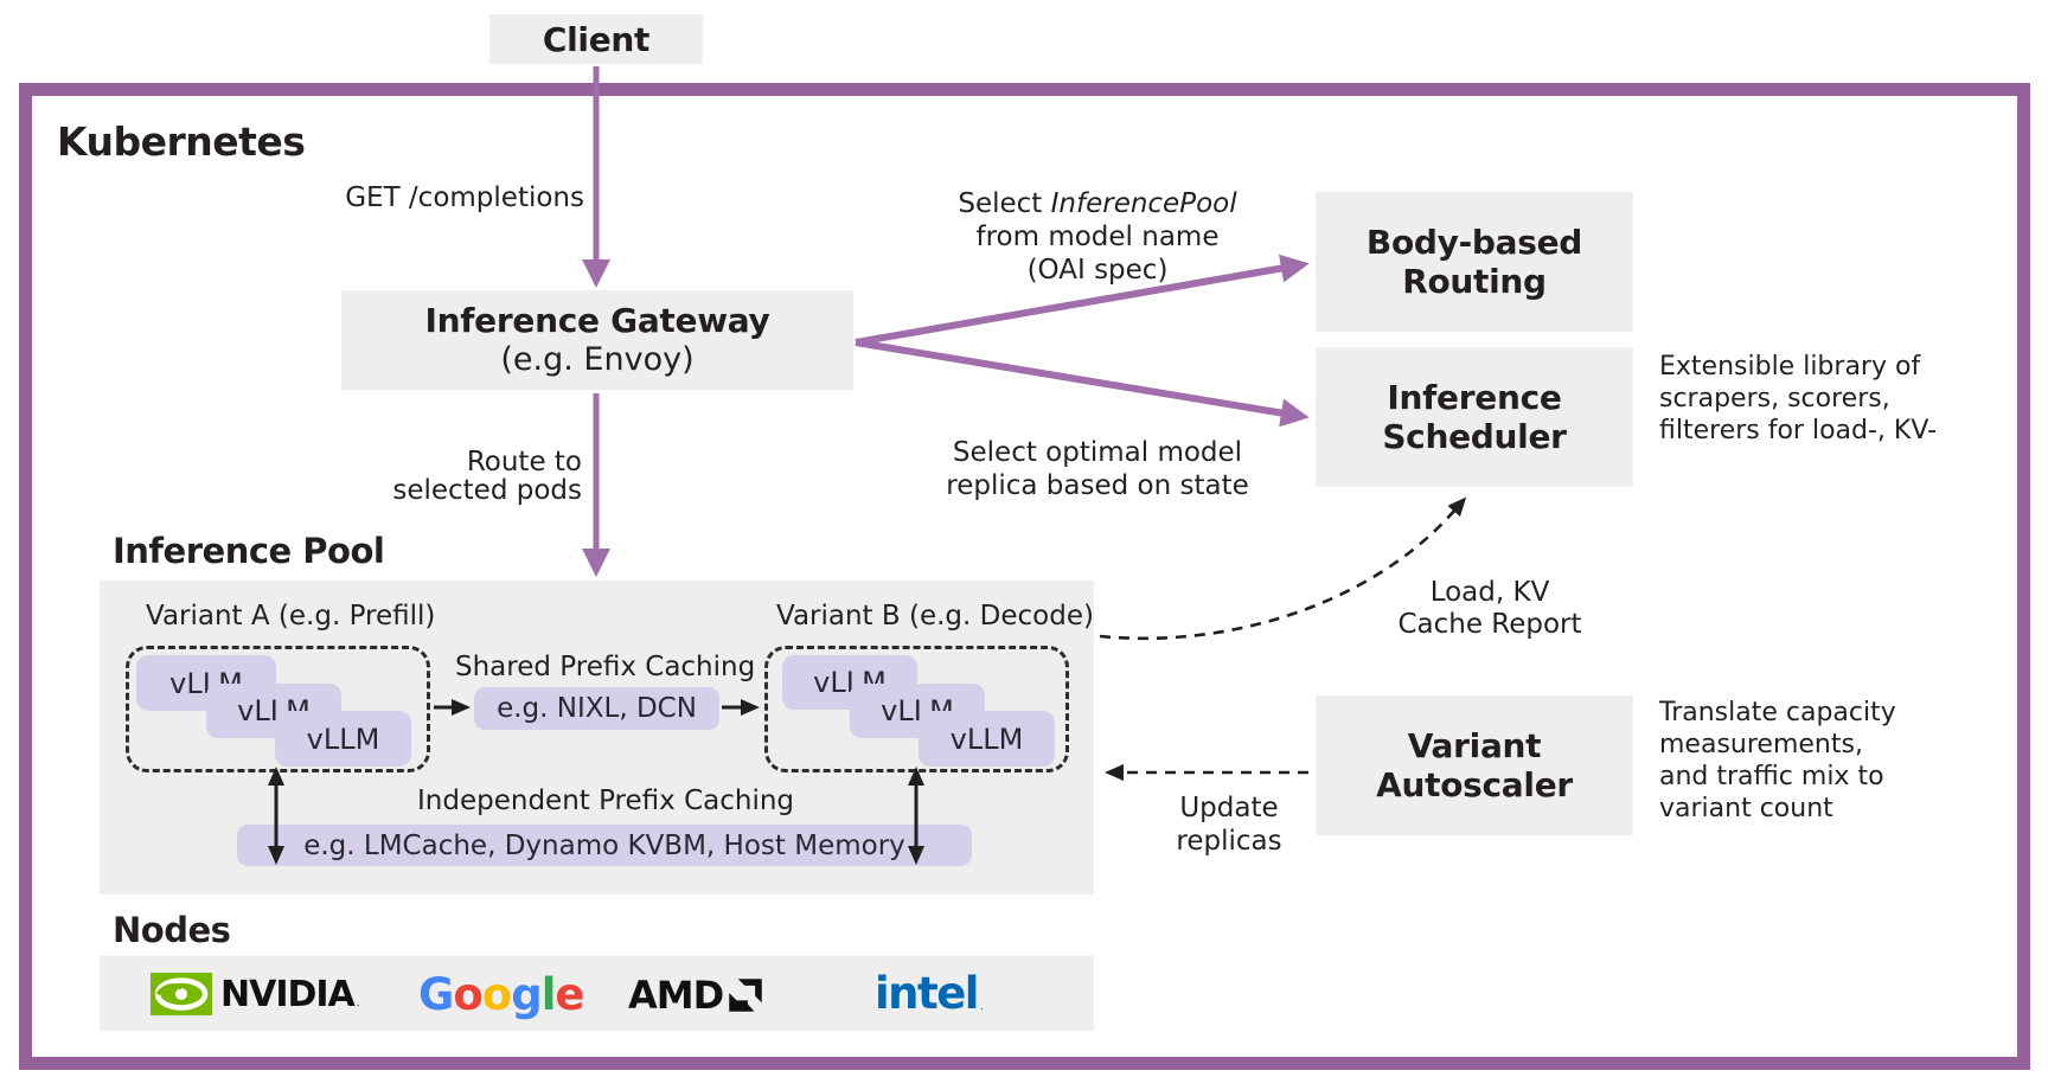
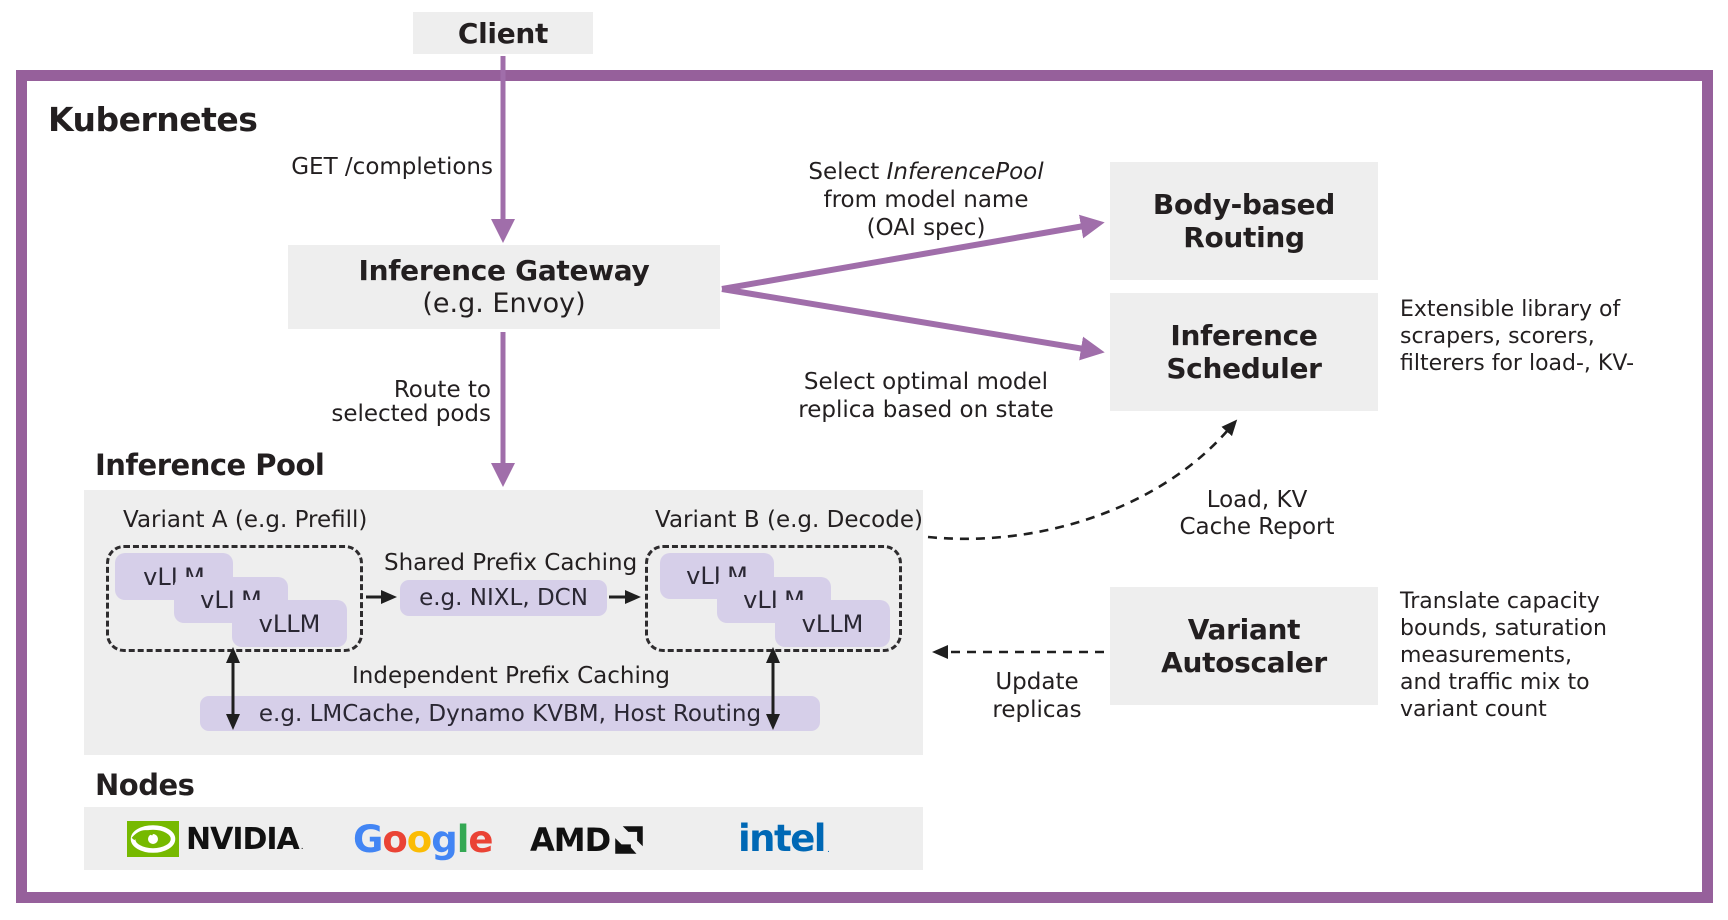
  Kubernetes
  Client
  GET /completions
  Inference Gateway
  (e.g. Envoy)
  Route to
  selected pods
  Select InferencePool
  from model name
  (OAI spec)
  Select optimal model
  replica based on state
  Body-based
  Routing
  Inference
  Scheduler
  Extensible library of
  scrapers, scorers,
  filterers for load-, KV-
  Load, KV
  Cache Report
  Inference Pool
  Variant A (e.g. Prefill)
  vLL
  vLL
  vLLM
  Shared Prefix Cachin
  e.g. NIXL, DCN
  Variant B (e.g. Decode)
  vLLM
  vLL
  vLLM
  Independent Prefix Ca
- e.g. LMCache, Dynamo KVBM, Host Memory
+ e.g. LMCache, Dynamo KVBM, Host Routing
  Variant
  Autoscaler
  Translate capacity
+ bounds, saturation
  measurements,
  and traffic mix to
  variant count
  Update
  replicas
  Nodes
  NVIDIA
  .
  G
  o
  o
  g
  l
  e
  AMD
  intel
  .
